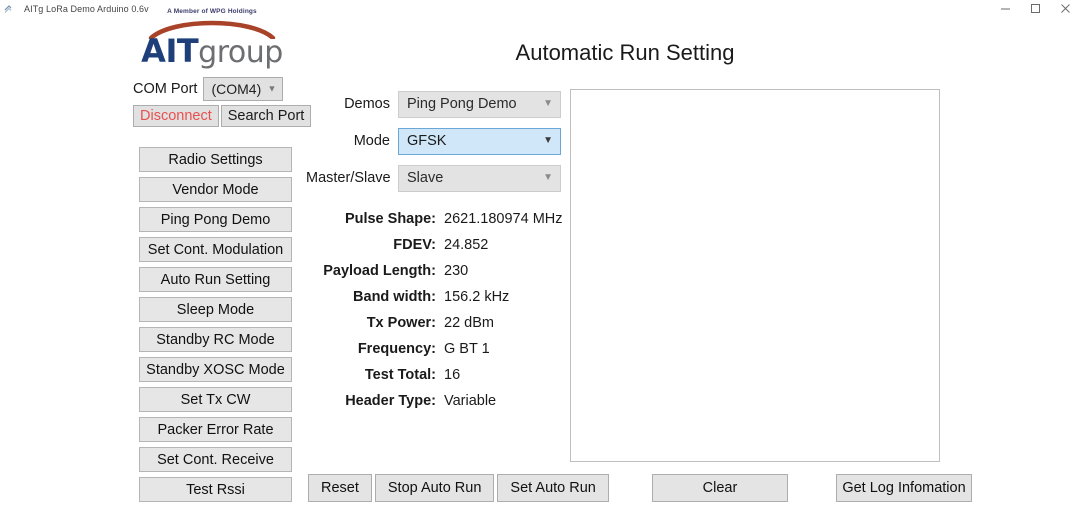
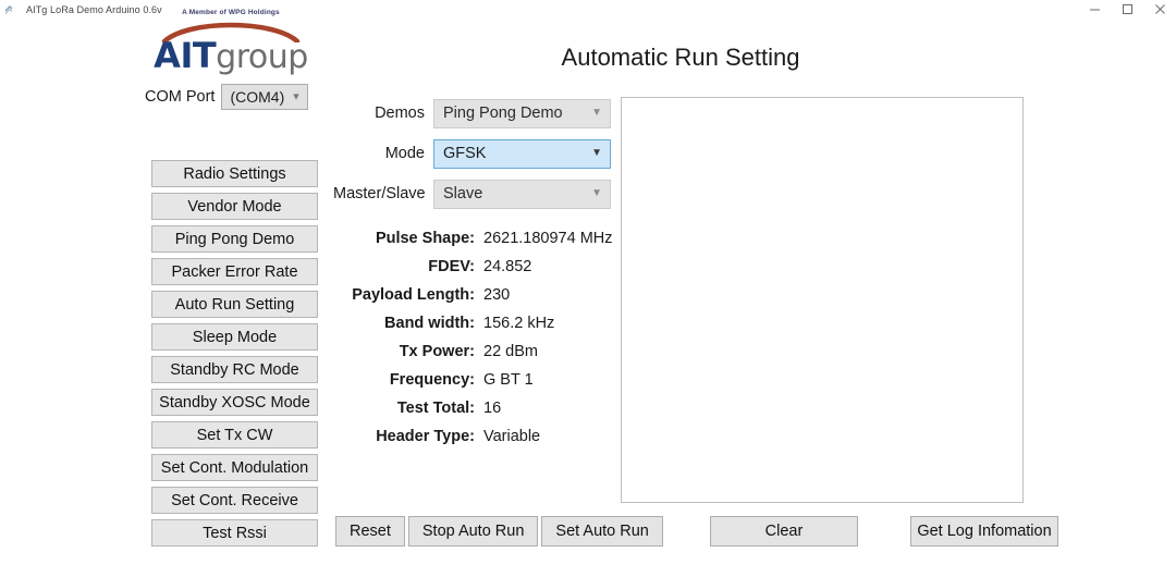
  AITg LoRa Demo Arduino 0.6v
  AITgroup
  COM Port
  (COM4)
  ▼
- Disconnect
- Search Port
  Radio Settings
  Vendor Mode
  Ping Pong Demo
- Set Cont. Modulation
+ Packer Error Rate
  Auto Run Setting
  Sleep Mode
  Standby RC Mode
  Standby XOSC Mode
  Set Tx CW
- Packer Error Rate
+ Set Cont. Modulation
  Set Cont. Receive
  Test Rssi
  Automatic Run Setting
  Demos
  Ping Pong Demo
  ▼
  Mode
  GFSK
  ▼
  Master/Slave
  Slave
  ▼
  Pulse Shape:
  2621.180974 MHz
  FDEV:
  24.852
  Payload Length:
  230
  Band width:
  156.2 kHz
  Tx Power:
  22 dBm
  Frequency:
  G BT 1
  Test Total:
  16
  Header Type:
  Variable
  Reset
  Stop Auto Run
  Set Auto Run
  Clear
  Get Log Infomation
